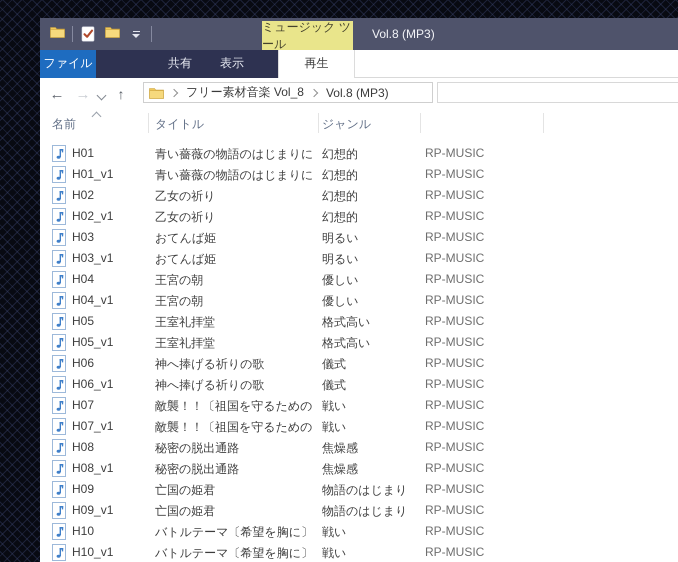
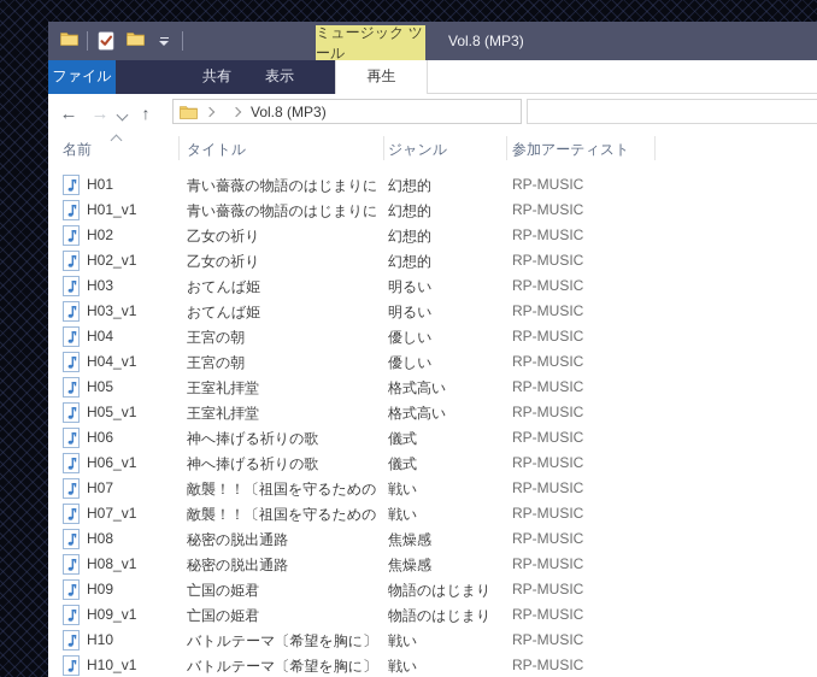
  ミュージック ツール
  Vol.8 (MP3)
  ファイル
  共有
  表示
  再生
  ←
  →
  ↑
- フリー素材音楽 Vol_8
  Vol.8 (MP3)
  名前
  タイトル
  ジャンル
+ 参加アーティスト
  H01
  青い薔薇の物語のはじまりに
  幻想的
  RP-MUSIC
  H01_v1
  青い薔薇の物語のはじまりに
  幻想的
  RP-MUSIC
  H02
  乙女の祈り
  幻想的
  RP-MUSIC
  H02_v1
  乙女の祈り
  幻想的
  RP-MUSIC
  H03
  おてんば姫
  明るい
  RP-MUSIC
  H03_v1
  おてんば姫
  明るい
  RP-MUSIC
  H04
  王宮の朝
  優しい
  RP-MUSIC
  H04_v1
  王宮の朝
  優しい
  RP-MUSIC
  H05
  王室礼拝堂
  格式高い
  RP-MUSIC
  H05_v1
  王室礼拝堂
  格式高い
  RP-MUSIC
  H06
  神へ捧げる祈りの歌
  儀式
  RP-MUSIC
  H06_v1
  神へ捧げる祈りの歌
  儀式
  RP-MUSIC
  H07
  敵襲！！〔祖国を守るための
  戦い
  RP-MUSIC
  H07_v1
  敵襲！！〔祖国を守るための
  戦い
  RP-MUSIC
  H08
  秘密の脱出通路
  焦燥感
  RP-MUSIC
  H08_v1
  秘密の脱出通路
  焦燥感
  RP-MUSIC
  H09
  亡国の姫君
  物語のはじまり
  RP-MUSIC
  H09_v1
  亡国の姫君
  物語のはじまり
  RP-MUSIC
  H10
  バトルテーマ〔希望を胸に〕
  戦い
  RP-MUSIC
  H10_v1
  バトルテーマ〔希望を胸に〕
  戦い
  RP-MUSIC
